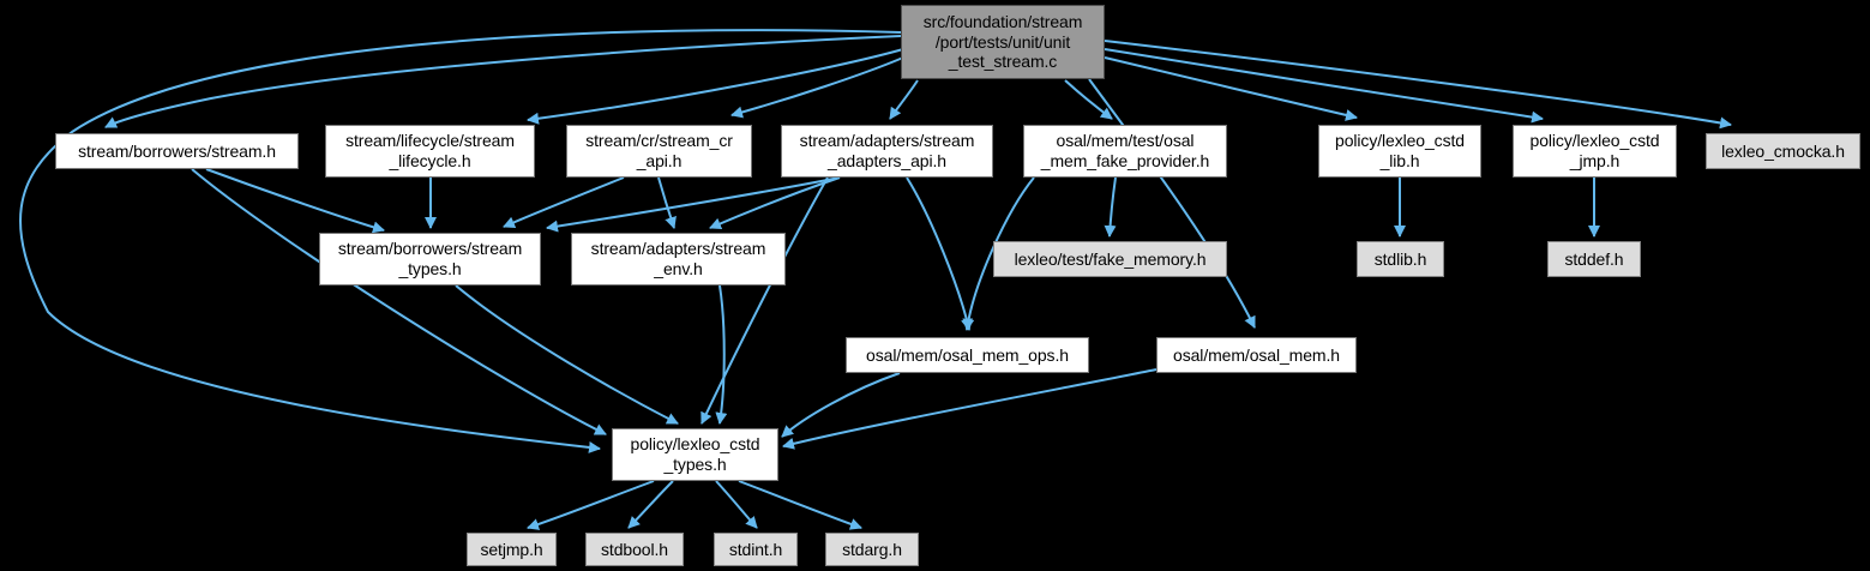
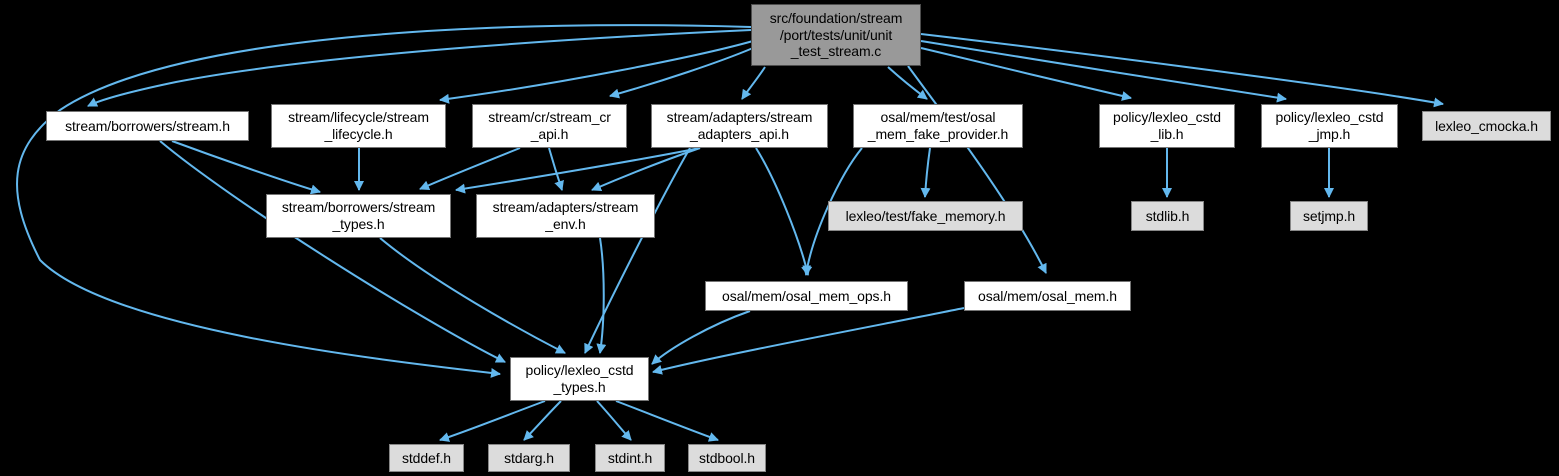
  src/foundation/stream
  /port/tests/unit/unit
  _test_stream.c
  stream/borrowers/stream.h
  stream/lifecycle/stream
  _lifecycle.h
  stream/cr/stream_cr
  _api.h
  stream/adapters/stream
  _adapters_api.h
  osal/mem/test/osal
  _mem_fake_provider.h
  policy/lexleo_cstd
  _lib.h
  policy/lexleo_cstd
  _jmp.h
  lexleo_cmocka.h
  stream/borrowers/stream
  _types.h
  stream/adapters/stream
  _env.h
  lexleo/test/fake_memory.h
  stdlib.h
- stddef.h
+ setjmp.h
  osal/mem/osal_mem_ops.h
  osal/mem/osal_mem.h
  policy/lexleo_cstd
  _types.h
- setjmp.h
+ stddef.h
- stdbool.h
+ stdarg.h
  stdint.h
- stdarg.h
+ stdbool.h
